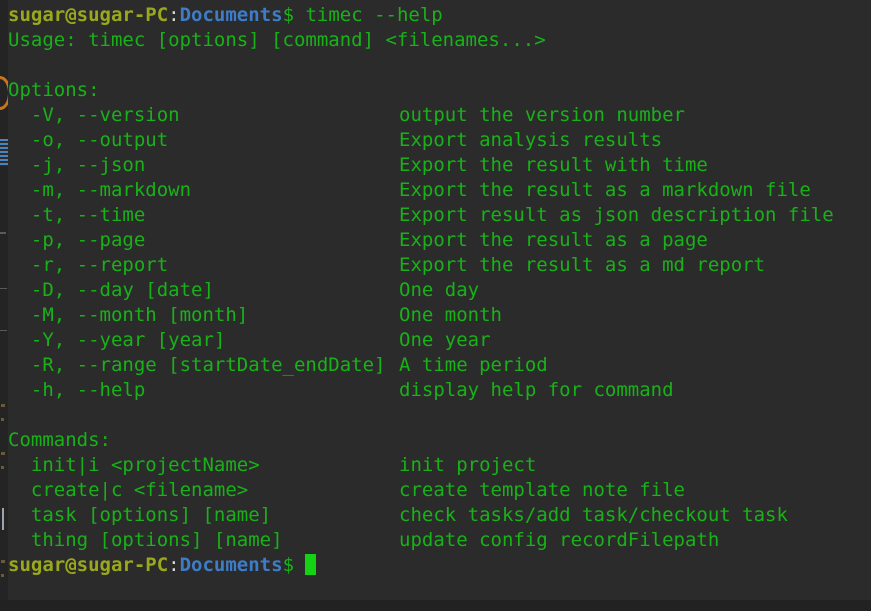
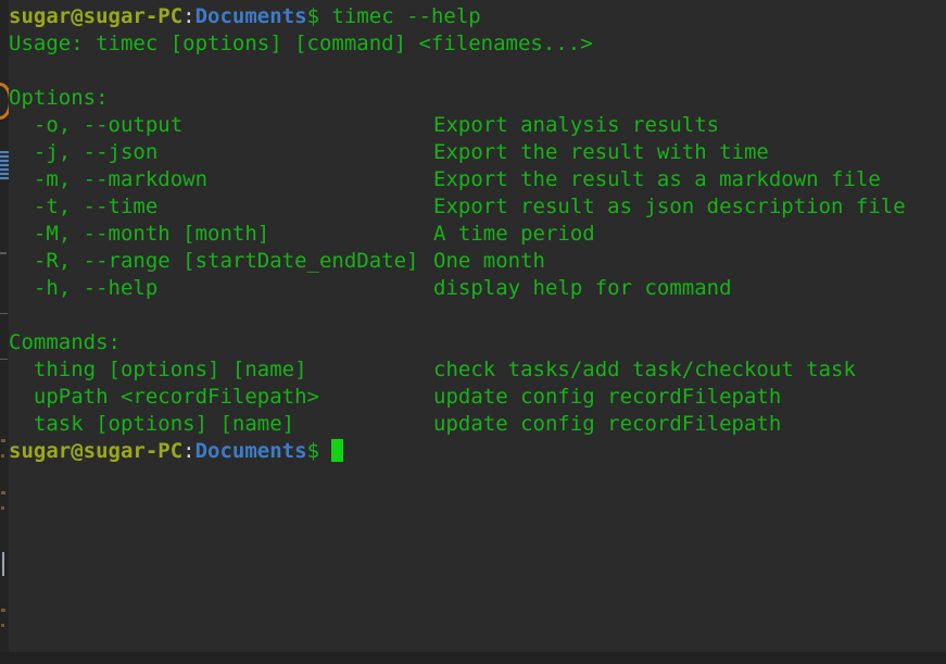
  sugar@sugar-PC:Documents$ timec --help
  Usage: timec [options] [command] <filenames...>
  Options:
- -V, --version output the version number
  -o, --output Export analysis results
  -j, --json Export the result with time
  -m, --markdown Export the result as a markdown file
  -t, --time Export result as json description file
- -p, --page Export the result as a page
- -r, --report Export the result as a md report
- -D, --day [date] One day
- -M, --month [month] One month
+ -M, --month [month] A time period
- -Y, --year [year] One year
- -R, --range [startDate_endDate] A time period
+ -R, --range [startDate_endDate] One month
  -h, --help display help for command
  Commands:
- init|i <projectName> init project
- create|c <filename> create template note file
- task [options] [name] check tasks/add task/checkout task
+ thing [options] [name] check tasks/add task/checkout task
+ upPath <recordFilepath> update config recordFilepath
- thing [options] [name] update config recordFilepath
+ task [options] [name] update config recordFilepath
  sugar@sugar-PC:Documents$
